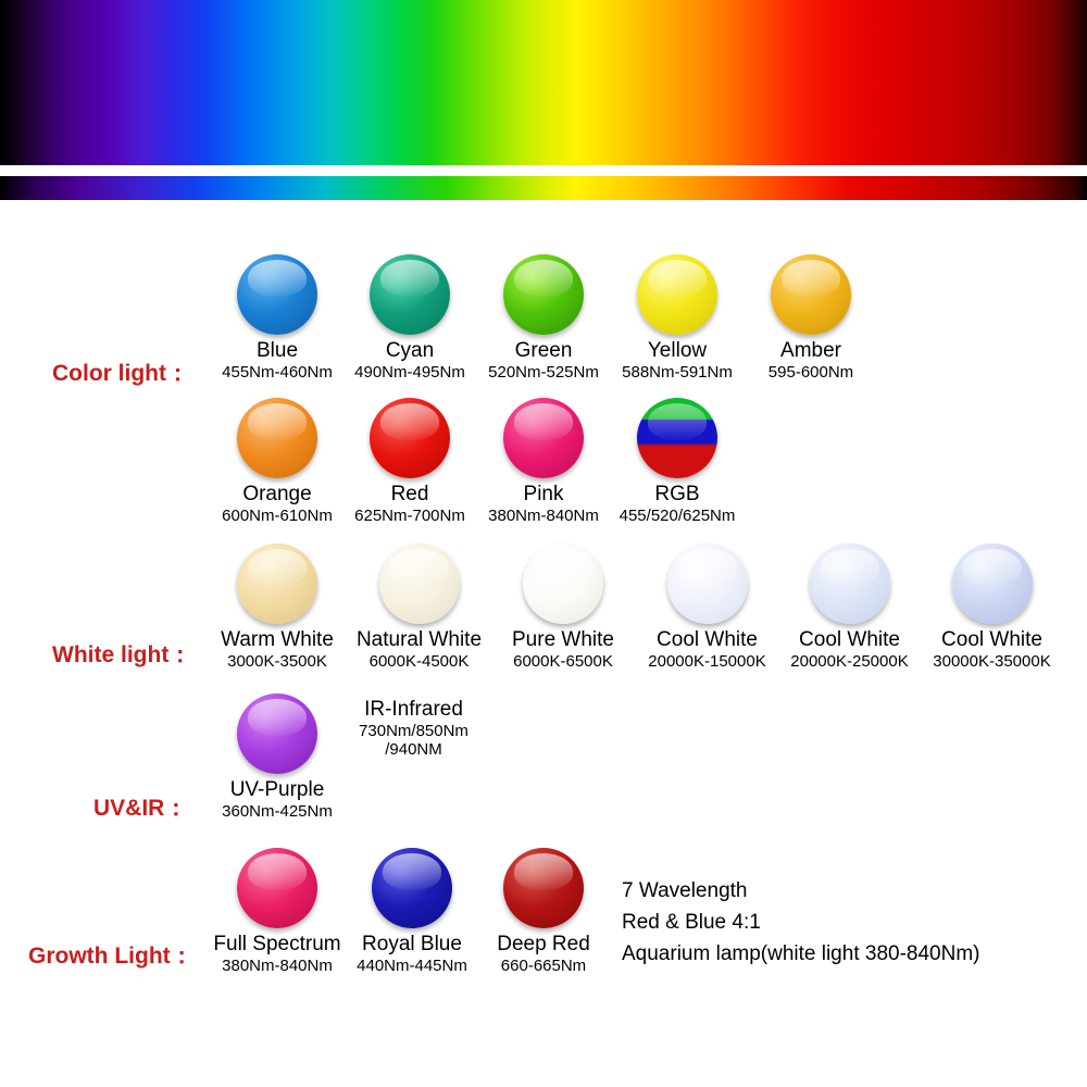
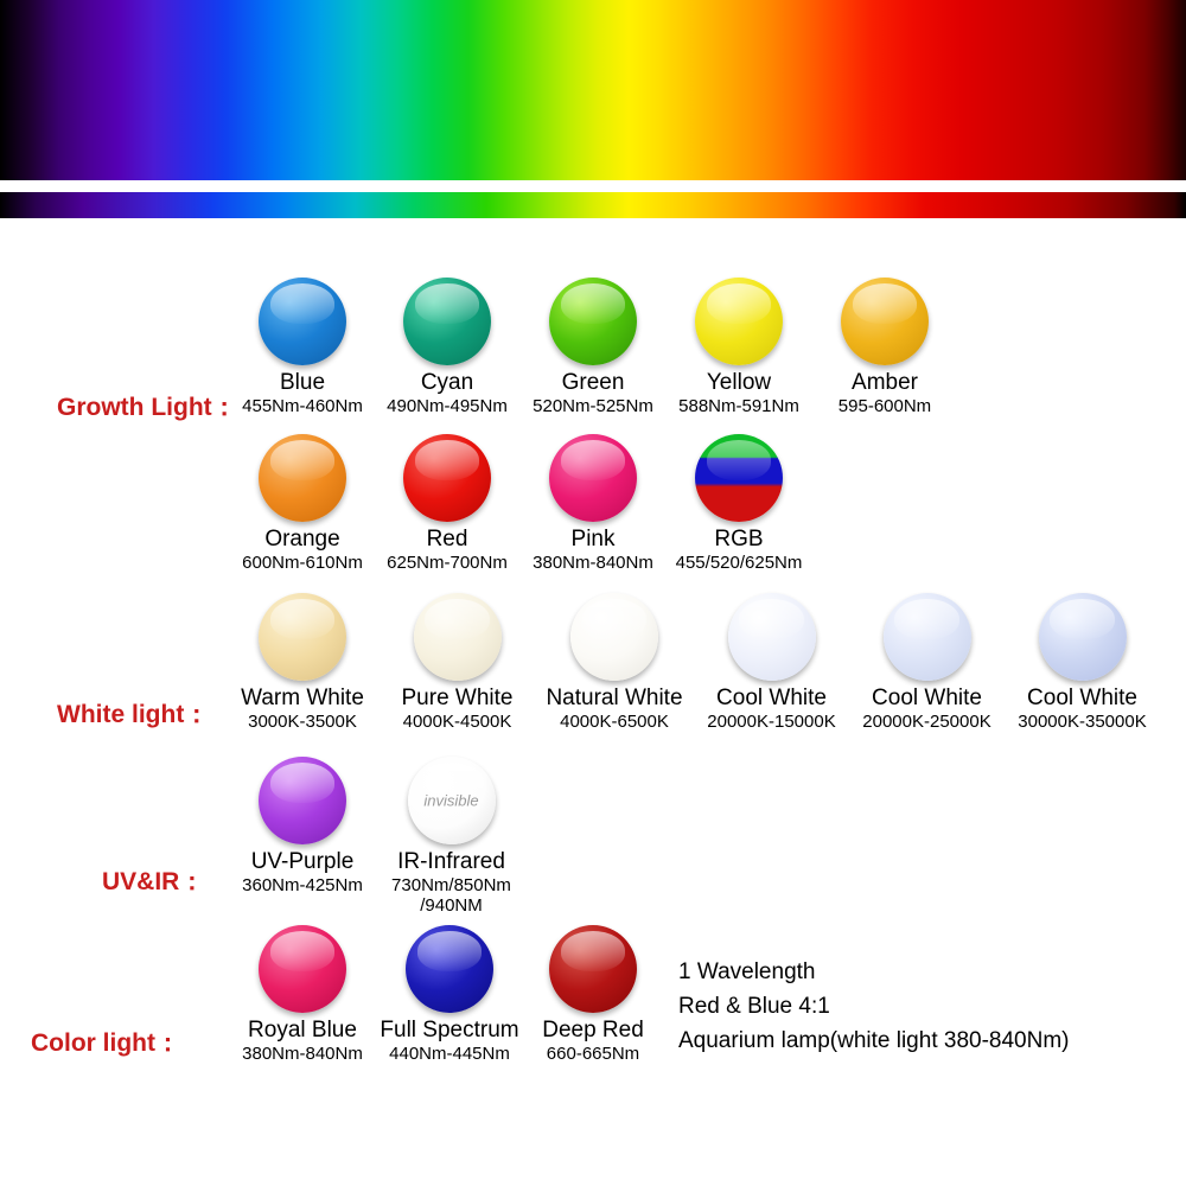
- Color light：
+ Growth Light：
  White light：
  UV&IR：
- Growth Light：
+ Color light：
  Blue
  455Nm-460Nm
  Cyan
  490Nm-495Nm
  Green
  520Nm-525Nm
  Yellow
  588Nm-591Nm
  Amber
  595-600Nm
  Orange
  600Nm-610Nm
  Red
  625Nm-700Nm
  Pink
  380Nm-840Nm
  RGB
  455/520/625Nm
  Warm White
  3000K-3500K
- Natural White
+ Pure White
- 6000K-4500K
+ 4000K-4500K
- Pure White
+ Natural White
- 6000K-6500K
+ 4000K-6500K
  Cool White
  20000K-15000K
  Cool White
  20000K-25000K
  Cool White
  30000K-35000K
  UV-Purple
  360Nm-425Nm
+ invisible
  IR-Infrared
  730Nm/850Nm /940NM
- Full Spectrum
+ Royal Blue
  380Nm-840Nm
- Royal Blue
+ Full Spectrum
  440Nm-445Nm
  Deep Red
  660-665Nm
- 7 Wavelength
+ 1 Wavelength
  Red & Blue 4:1
  Aquarium lamp(white light 380-840Nm)
